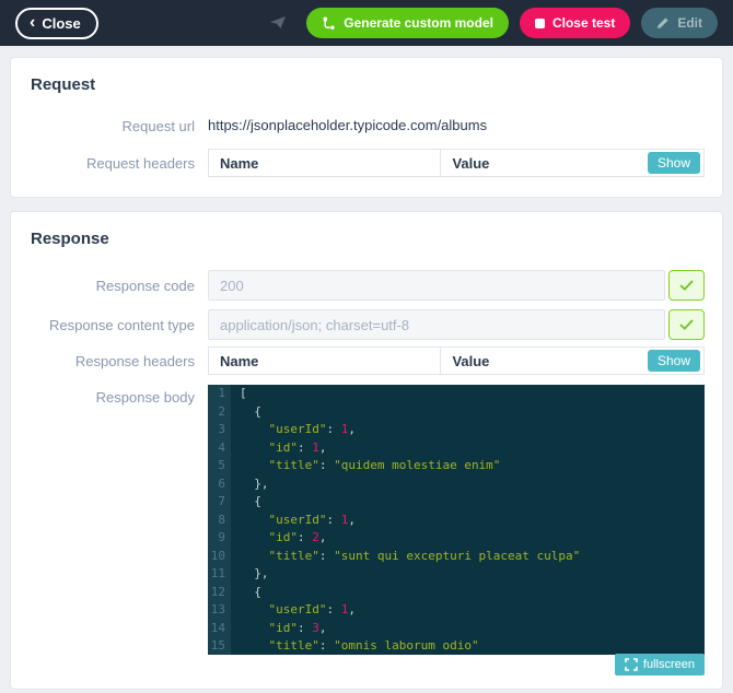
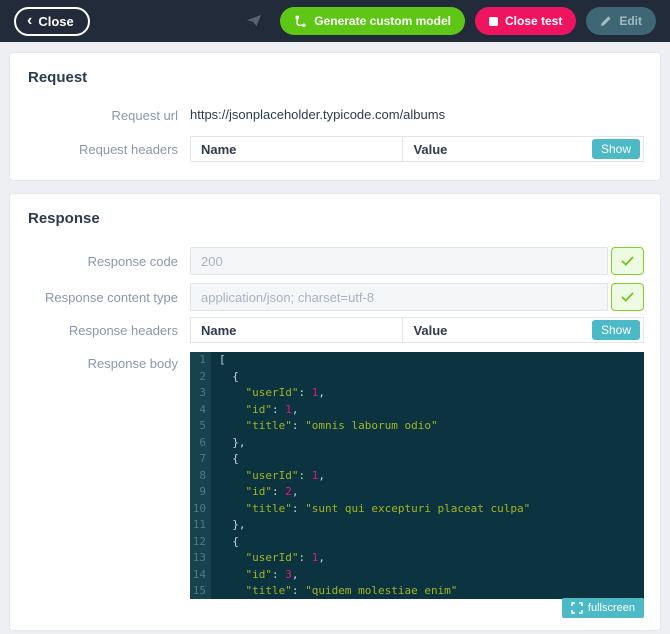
  ‹
  Close
  Generate custom model
  Close test
  Edit
  Request
  Request url
  https://jsonplaceholder.typicode.com/albums
  Request headers
  Name
  Value
  Show
  Response
  Response code
  200
  Response content type
  application/json; charset=utf-8
  Response headers
  Name
  Value
  Show
  Response body
  1
  [
  2
  {
  3
  "userId": 1,
  4
  "id": 1,
  5
- "title": "quidem molestiae enim"
+ "title": "omnis laborum odio"
  6
  },
  7
  {
  8
  "userId": 1,
  9
  "id": 2,
  10
  "title": "sunt qui excepturi placeat culpa"
  11
  },
  12
  {
  13
  "userId": 1,
  14
  "id": 3,
  15
- "title": "omnis laborum odio"
+ "title": "quidem molestiae enim"
  fullscreen
